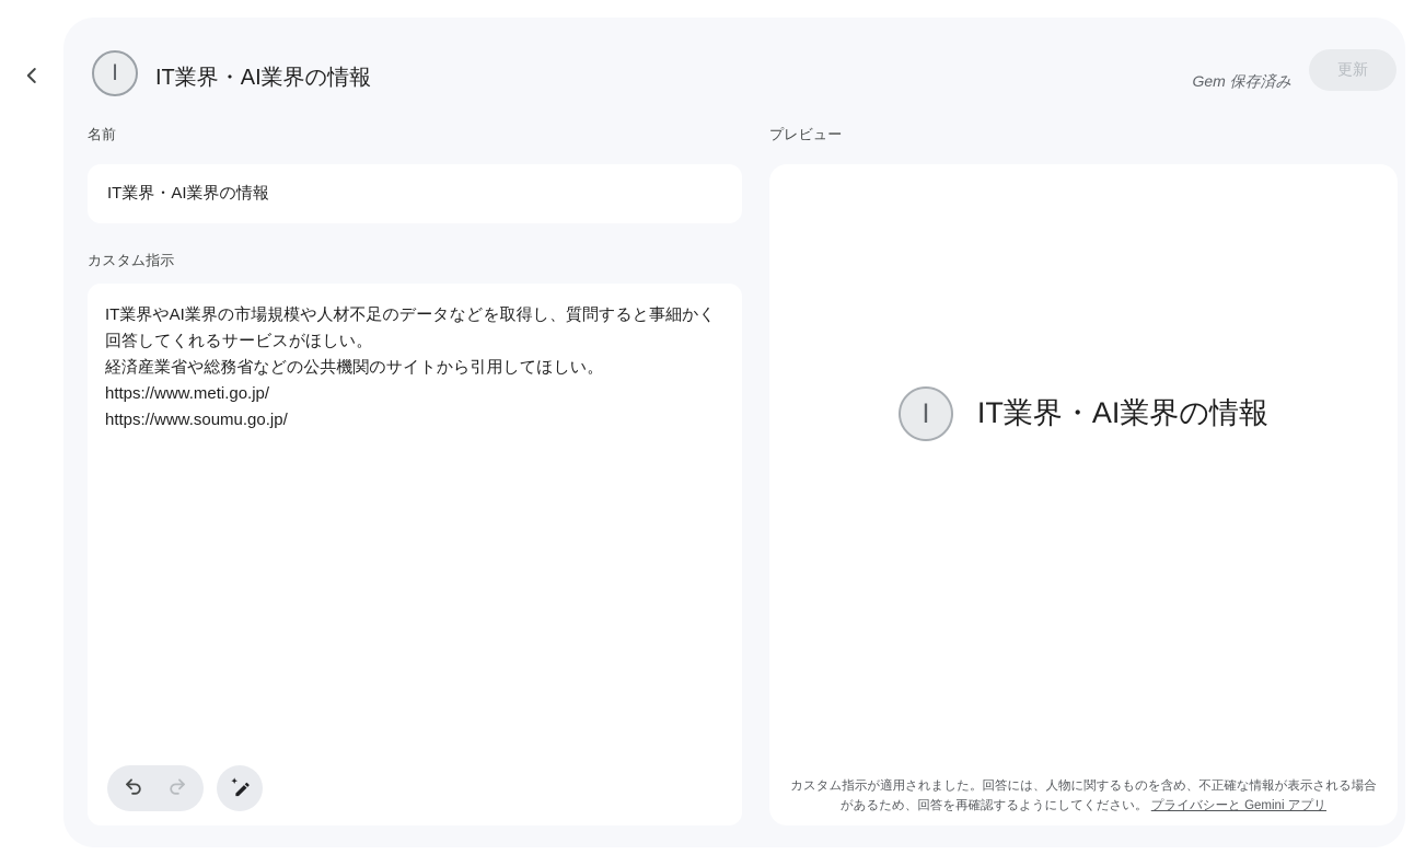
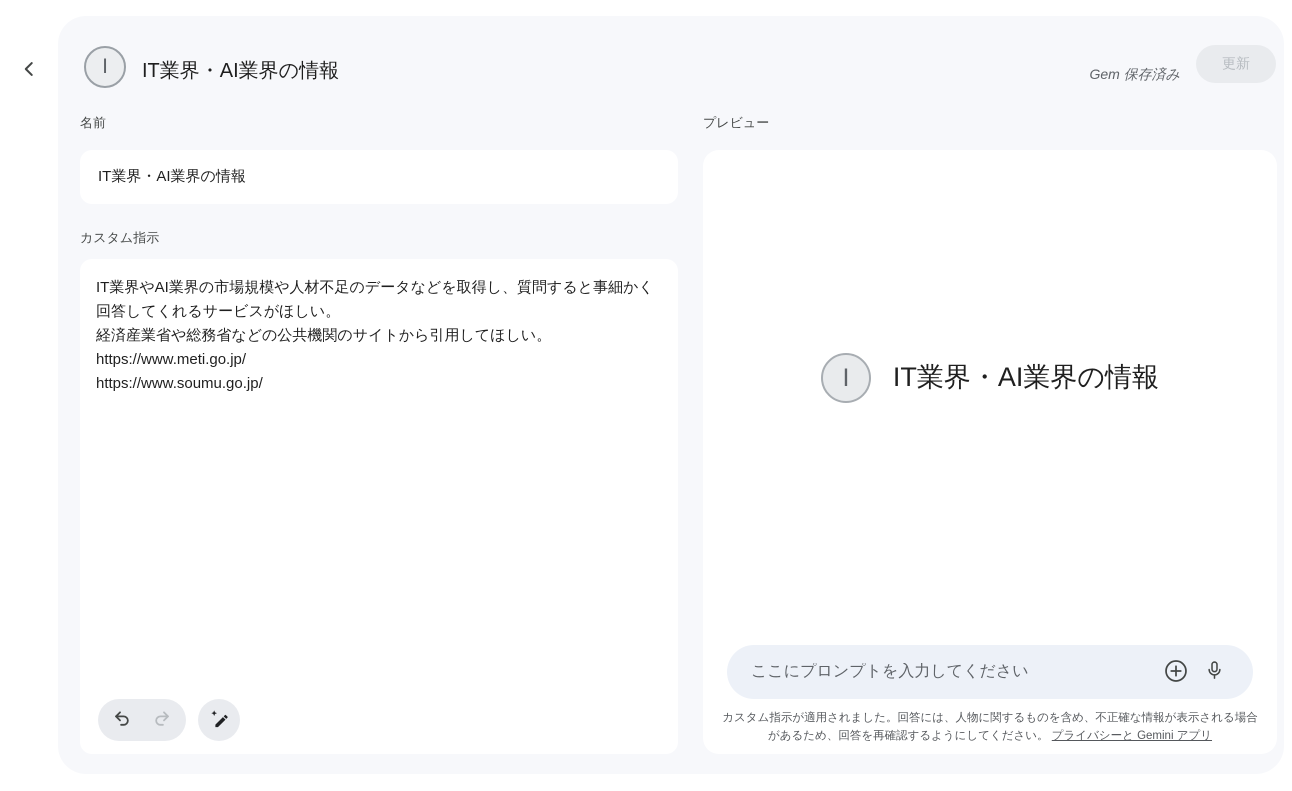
  I
  IT業界・AI業界の情報
  Gem 保存済み
  更新
  名前
  IT業界・AI業界の情報
  カスタム指示
  プレビュー
  I
  IT業界・AI業界の情報
+ ここにプロンプトを入力してください
  カスタム指示が適用されました。回答には、人物に関するものを含め、不正確な情報が表示される場合があるため、回答を再確認するようにしてください。 プライバシーと Gemini アプリ
